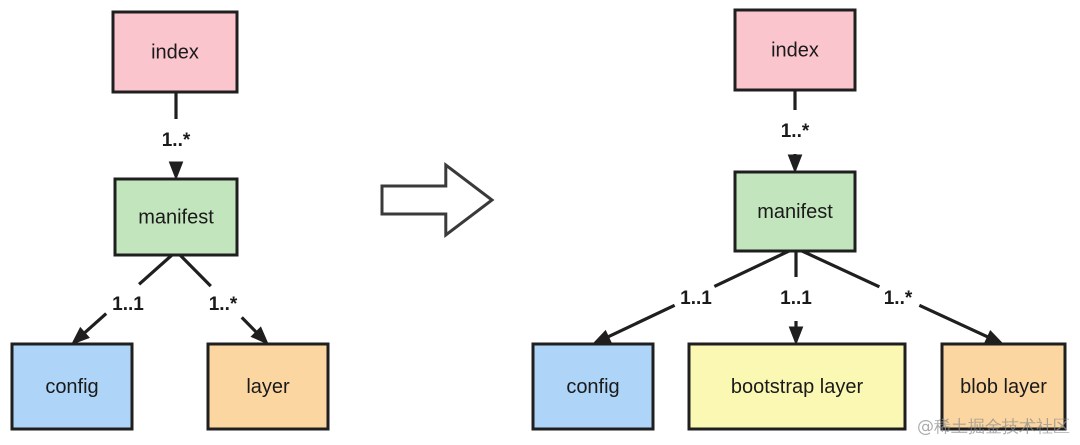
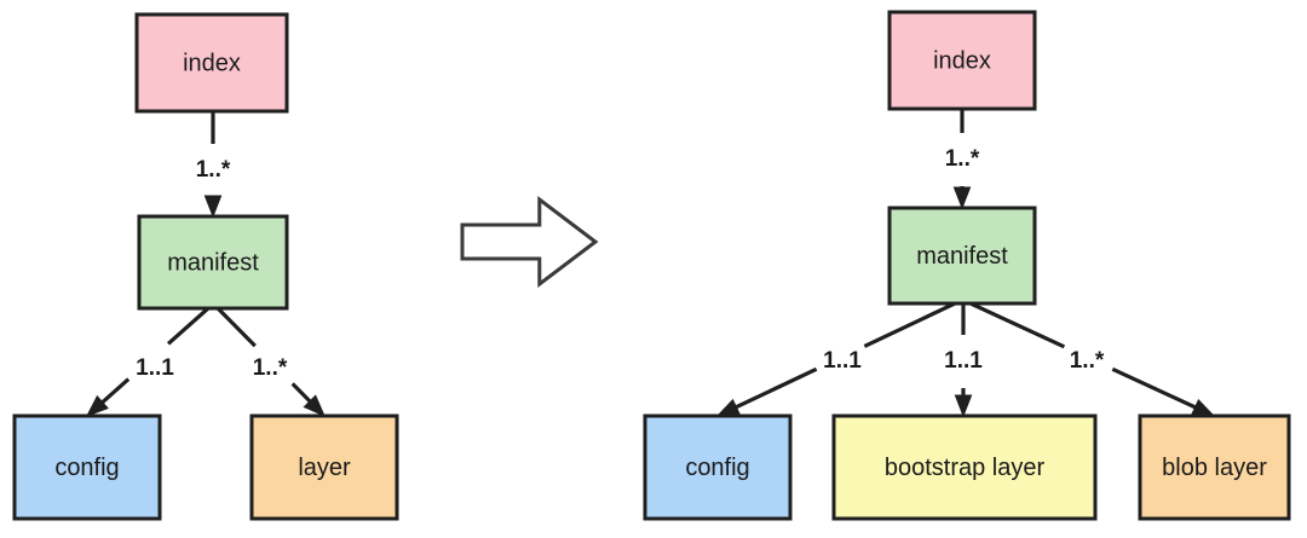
  1..*
  1..1
  1..*
  1..*
  1..1
  1..1
  1..*
  index
  manifest
  config
  layer
  index
  manifest
  config
  bootstrap layer
  blob layer
- @稀土掘金技术社区
